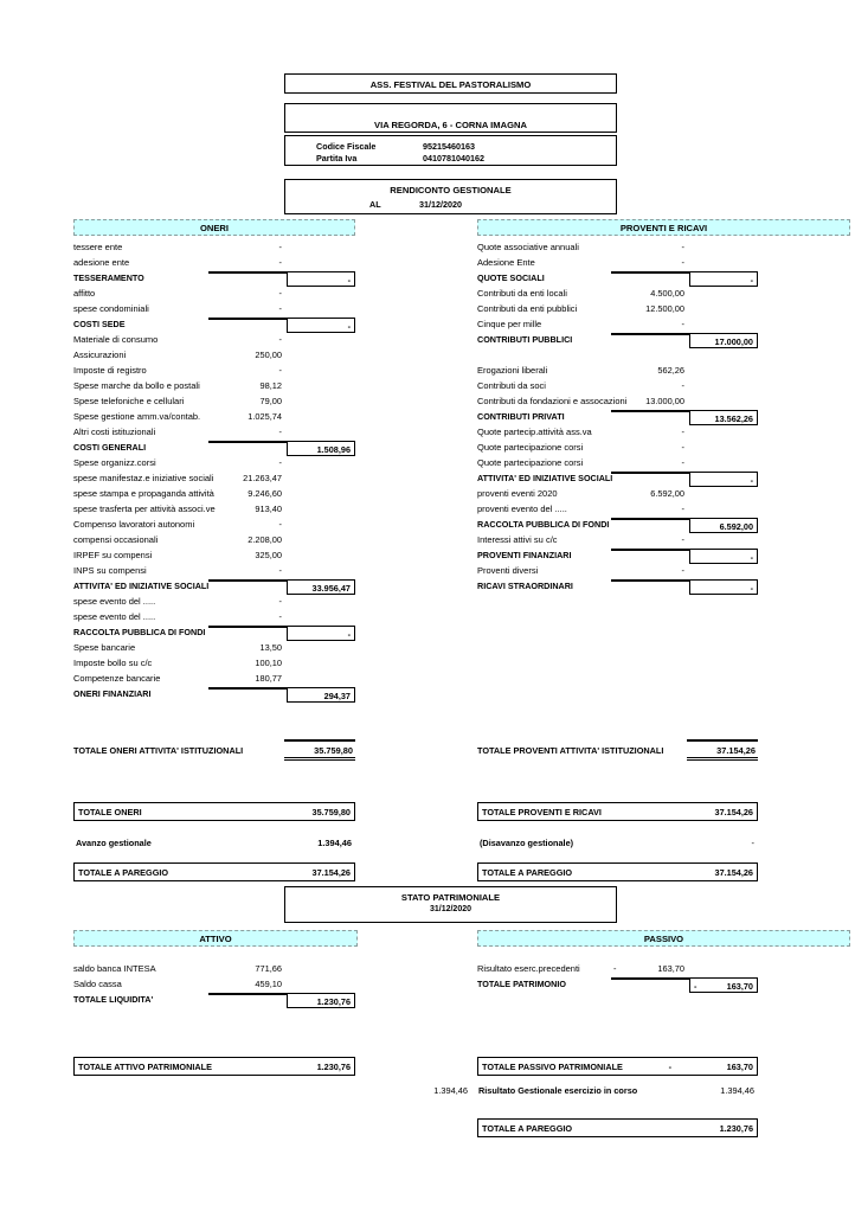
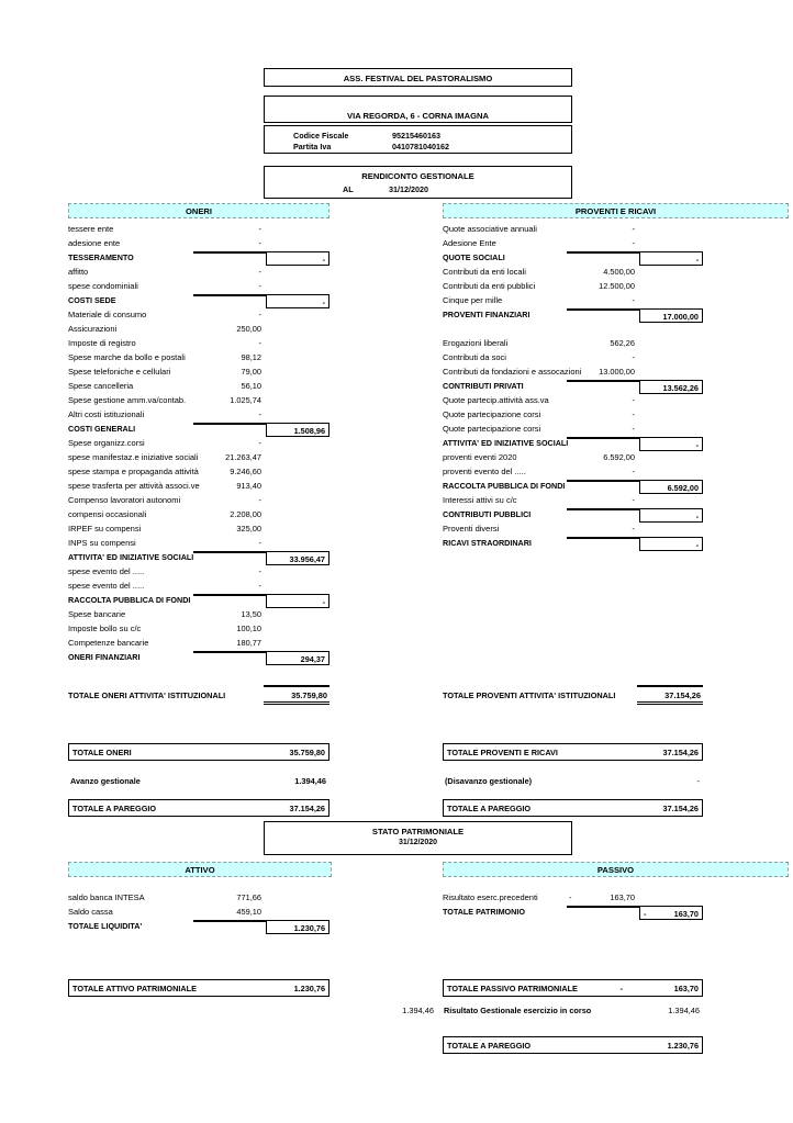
  ASS. FESTIVAL DEL PASTORALISMO
  VIA REGORDA, 6 - CORNA IMAGNA
  Codice Fiscale
  95215460163
  Partita Iva
  0410781040162
  RENDICONTO GESTIONALE
  AL
  31/12/2020
  ONERI
  PROVENTI E RICAVI
  tessere ente
  -
  adesione ente
  -
  TESSERAMENTO
  -
  affitto
  -
  spese condominiali
  -
  COSTI SEDE
  -
  Materiale di consumo
  -
  Assicurazioni
  250,00
  Imposte di registro
  -
  Spese marche da bollo e postali
  98,12
  Spese telefoniche e cellulari
  79,00
+ Spese cancelleria
+ 56,10
  Spese gestione amm.va/contab.
  1.025,74
  Altri costi istituzionali
  -
  COSTI GENERALI
  1.508,96
  Spese organizz.corsi
  -
  spese manifestaz.e iniziative sociali
  21.263,47
  spese stampa e propaganda attività
  9.246,60
  spese trasferta per attività associ.ve
  913,40
  Compenso lavoratori autonomi
  -
  compensi occasionali
  2.208,00
  IRPEF su compensi
  325,00
  INPS su compensi
  -
  ATTIVITA' ED INIZIATIVE SOCIALI
  33.956,47
  spese evento del .....
  -
  spese evento del .....
  -
  RACCOLTA PUBBLICA DI FONDI
  -
  Spese bancarie
  13,50
  Imposte bollo su c/c
  100,10
  Competenze bancarie
  180,77
  ONERI FINANZIARI
  294,37
  Quote associative annuali
  -
  Adesione Ente
  -
  QUOTE SOCIALI
  -
  Contributi da enti locali
  4.500,00
  Contributi da enti pubblici
  12.500,00
  Cinque per mille
  -
- CONTRIBUTI PUBBLICI
+ PROVENTI FINANZIARI
  17.000,00
  Erogazioni liberali
  562,26
  Contributi da soci
  -
  Contributi da fondazioni e assocazioni
  13.000,00
  CONTRIBUTI PRIVATI
  13.562,26
  Quote partecip.attività ass.va
  -
  Quote partecipazione corsi
  -
  Quote partecipazione corsi
  -
  ATTIVITA' ED INIZIATIVE SOCIALI
  -
  proventi eventi 2020
  6.592,00
  proventi evento del .....
  -
  RACCOLTA PUBBLICA DI FONDI
  6.592,00
  Interessi attivi su c/c
  -
- PROVENTI FINANZIARI
+ CONTRIBUTI PUBBLICI
  -
  Proventi diversi
  -
  RICAVI STRAORDINARI
  -
  TOTALE ONERI ATTIVITA' ISTITUZIONALI
  35.759,80
  TOTALE PROVENTI ATTIVITA' ISTITUZIONALI
  37.154,26
  TOTALE ONERI
  35.759,80
  TOTALE PROVENTI E RICAVI
  37.154,26
  Avanzo gestionale
  1.394,46
  (Disavanzo gestionale)
  -
  TOTALE A PAREGGIO
  37.154,26
  TOTALE A PAREGGIO
  37.154,26
  STATO PATRIMONIALE
  ATTIVO
  PASSIVO
  saldo banca INTESA
  771,66
  Saldo cassa
  459,10
  TOTALE LIQUIDITA'
  1.230,76
  Risultato eserc.precedenti
  -
  163,70
  TOTALE PATRIMONIO
  -
  163,70
  TOTALE ATTIVO PATRIMONIALE
  1.230,76
  TOTALE PASSIVO PATRIMONIALE
  -
  163,70
  1.394,46
  Risultato Gestionale esercizio in corso
  1.394,46
  TOTALE A PAREGGIO
  1.230,76
